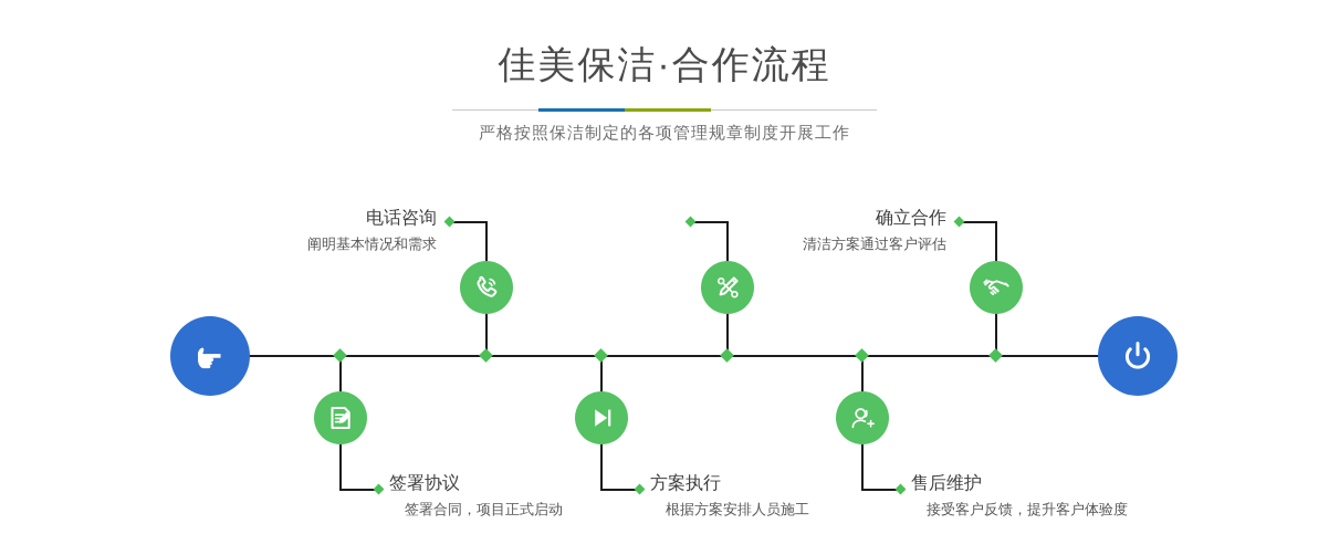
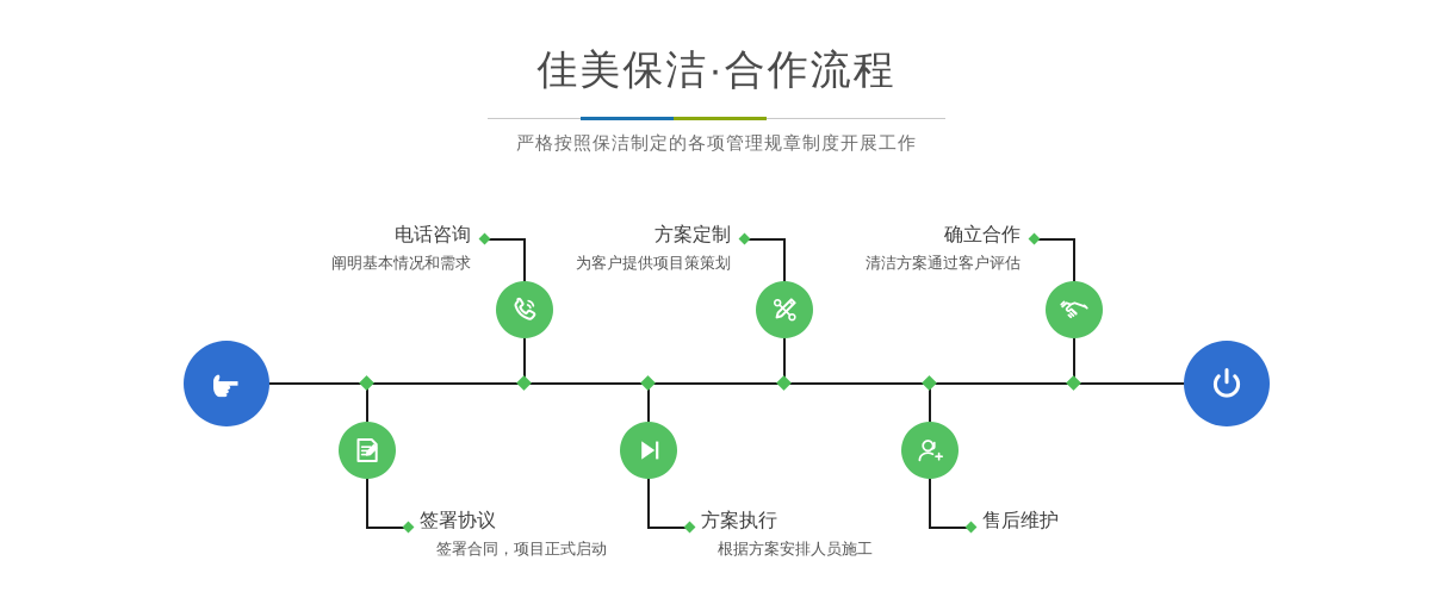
  佳美保洁·合作流程
  严格按照保洁制定的各项管理规章制度开展工作
  电话咨询
  阐明基本情况和需求
  签署协议
  签署合同，项目正式启动
+ 方案定制
+ 为客户提供项目策策划
  方案执行
  根据方案安排人员施工
  确立合作
  清洁方案通过客户评估
  售后维护
- 接受客户反馈，提升客户体验度
